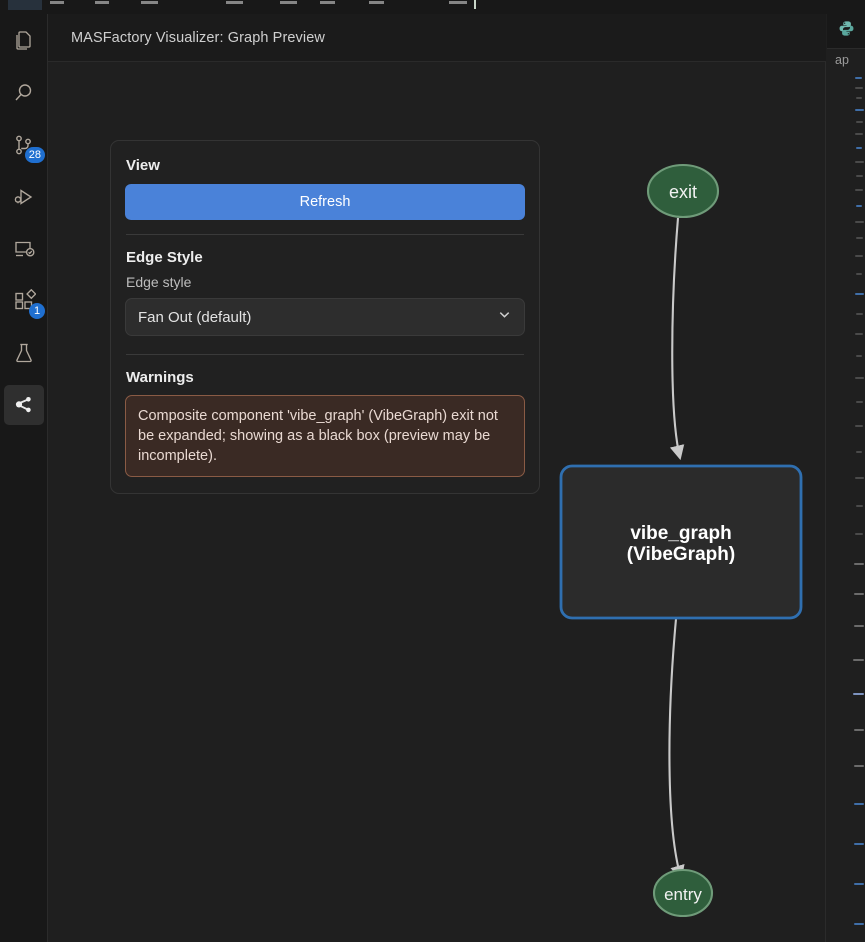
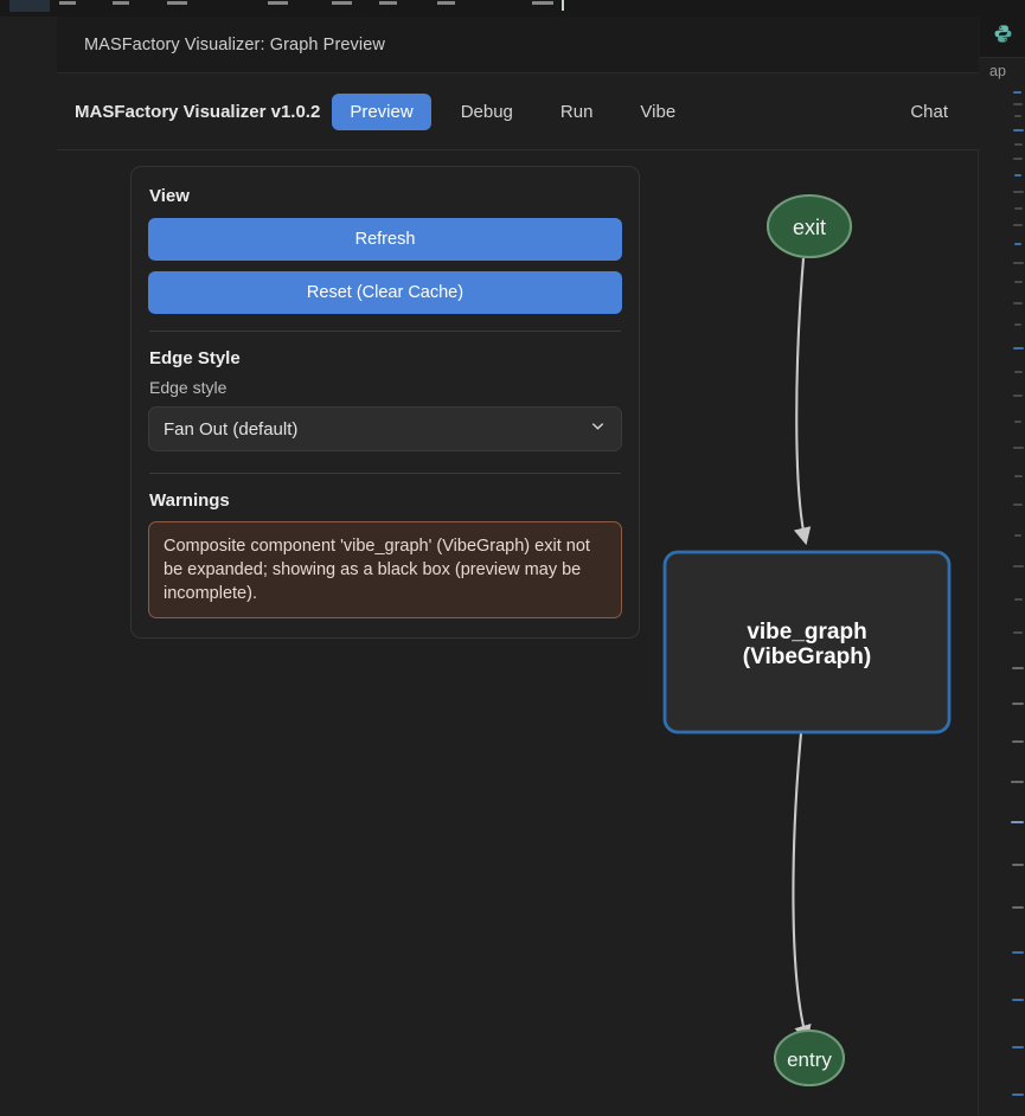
- 28
- 1
  MASFactory Visualizer: Graph Preview
+ MASFactory Visualizer v1.0.2
+ Preview
+ Debug
+ Run
+ Vibe
+ Chat
  View
  Refresh
+ Reset (Clear Cache)
  Edge Style
  Edge style
  Fan Out (default)
  Warnings
  Composite component 'vibe_graph' (VibeGraph) exit not be expanded; showing as a black box (preview may be incomplete).
  exit
  vibe_graph
  (VibeGraph)
  entry
  ap
